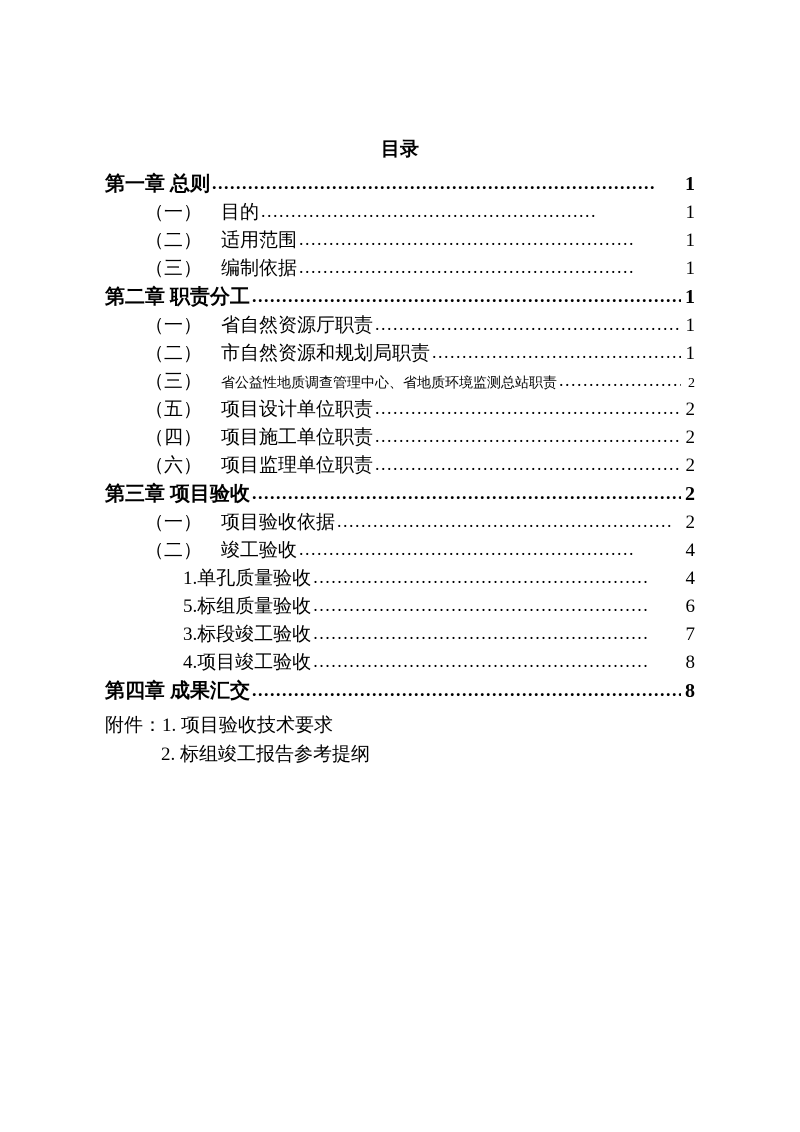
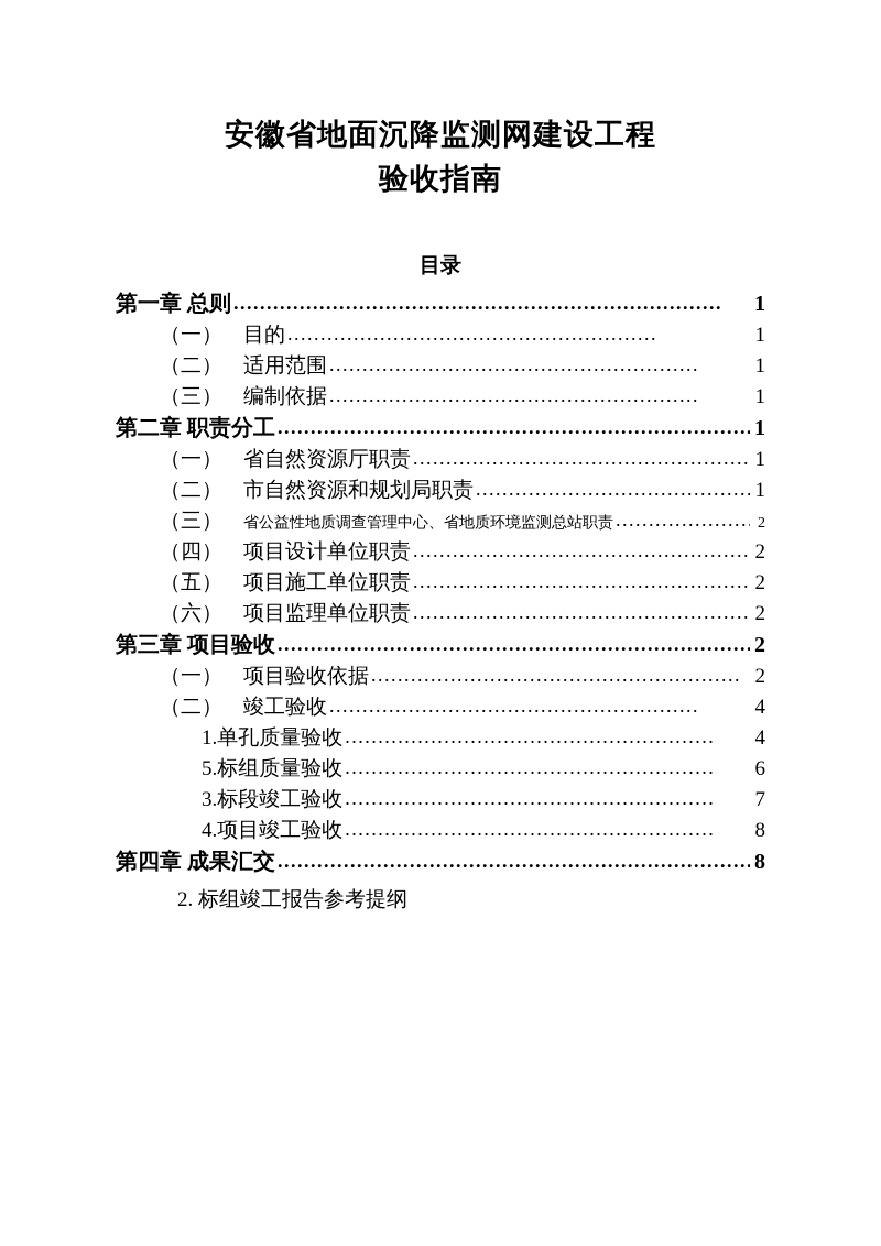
+ 安徽省地面沉降监测网建设工程
+ 验收指南
  目录
  第一章 总则
  ..........................................................................
  1
  （一） 目的
  ........................................................
  1
  （二） 适用范围
  ........................................................
  1
  （三） 编制依据
  ........................................................
  1
  第二章 职责分工
  .......................................................................
  1
  （一） 省自然资源厅职责
  ...................................................
  1
  （二） 市自然资源和规划局职责
  .........................................
  1
  （三） 省公益性地质调查管理中心、省地质环境监测总站职责
  ....................
  2
- （五） 项目设计单位职责
+ （四） 项目设计单位职责
  ...................................................
  2
- （四） 项目施工单位职责
+ （五） 项目施工单位职责
  ...................................................
  2
  （六） 项目监理单位职责
  ...................................................
  2
  第三章 项目验收
  .......................................................................
  2
  （一） 项目验收依据
  ........................................................
  2
  （二） 竣工验收
  ........................................................
  4
  1.单孔质量验收
  ........................................................
  4
  5.标组质量验收
  ........................................................
  6
  3.标段竣工验收
  ........................................................
  7
  4.项目竣工验收
  ........................................................
  8
  第四章 成果汇交
  .......................................................................
  8
- 附件：1. 项目验收技术要求
  2. 标组竣工报告参考提纲
